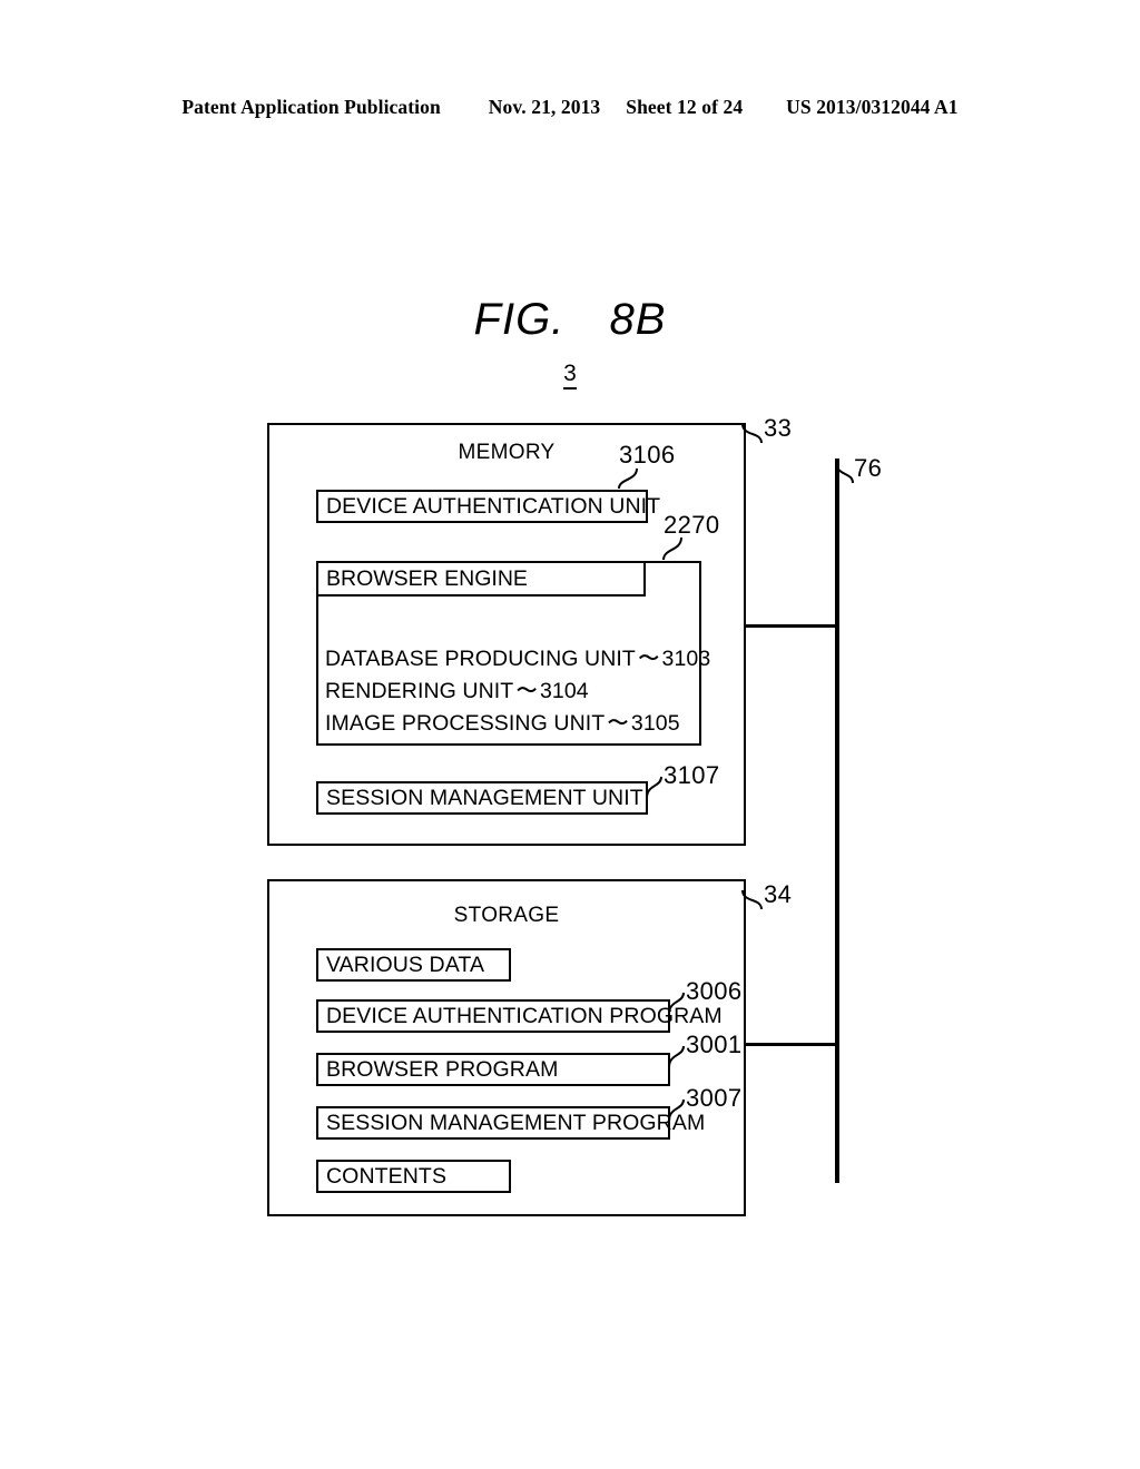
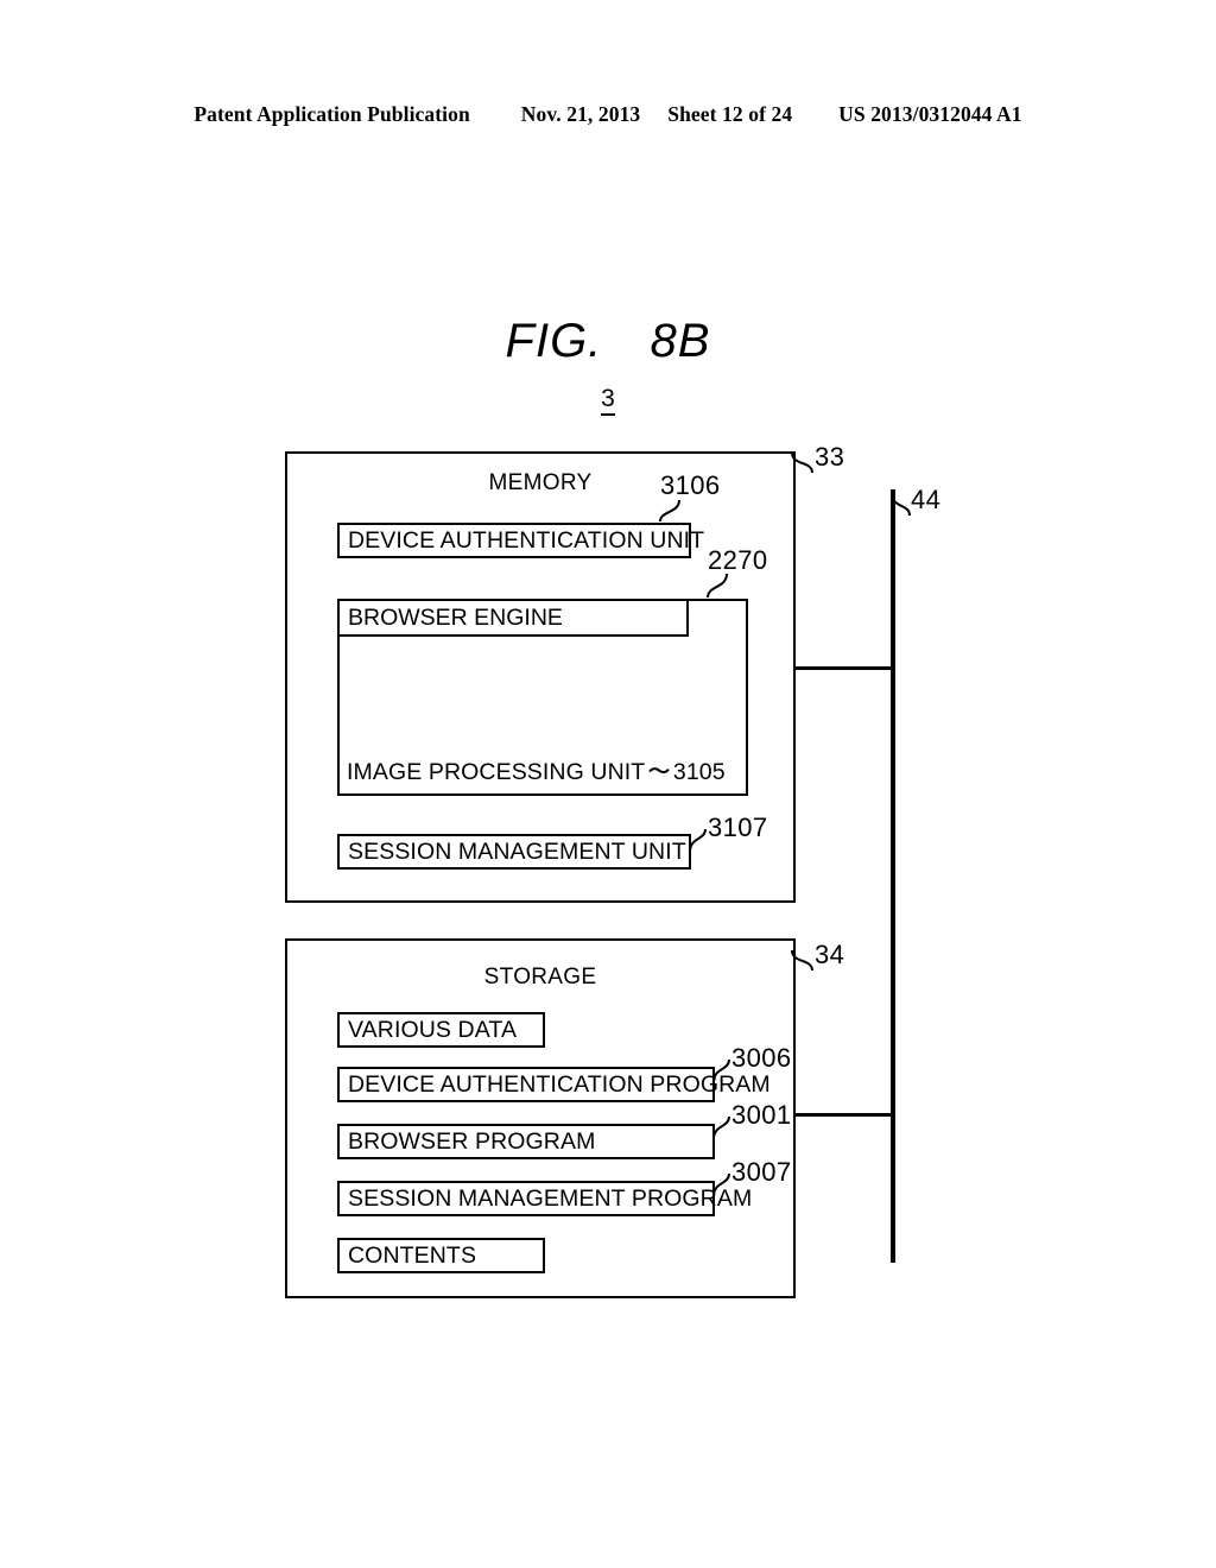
  Patent Application Publication Nov. 21, 2013 Sheet 12 of 24 US 2013/0312044 A1
  FIG. 8B
  3
  MEMORY
  DEVICE AUTHENTICATION UNIT
  BROWSER ENGINE
- DATABASE PRODUCING UNIT〜3103
- RENDERING UNIT〜3104
  IMAGE PROCESSING UNIT〜3105
  SESSION MANAGEMENT UNIT
  33
  3106
  2270
  3107
  STORAGE
  VARIOUS DATA
  DEVICE AUTHENTICATION PROGAM
  BROWSER PROGRAM
  SESSION MANAGEMENT PROGRM
  CONTENTS
  34
  3006
  3001
  3007
- 76
+ 44
